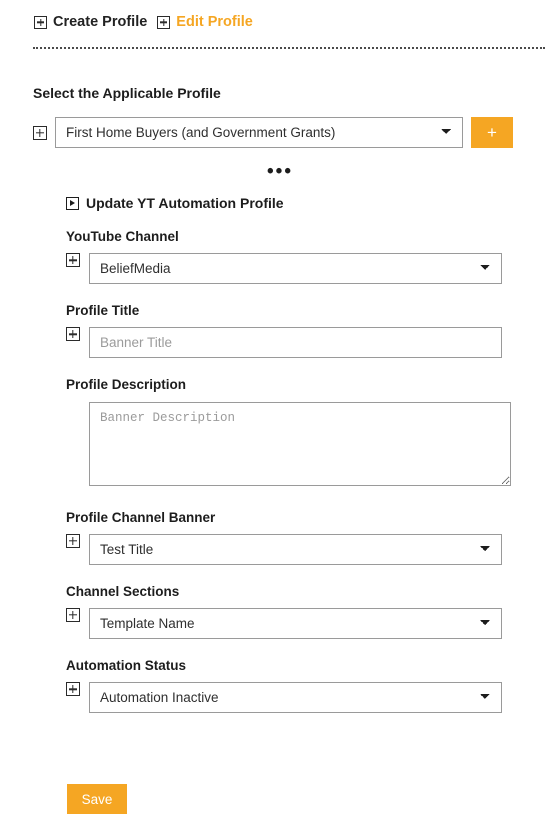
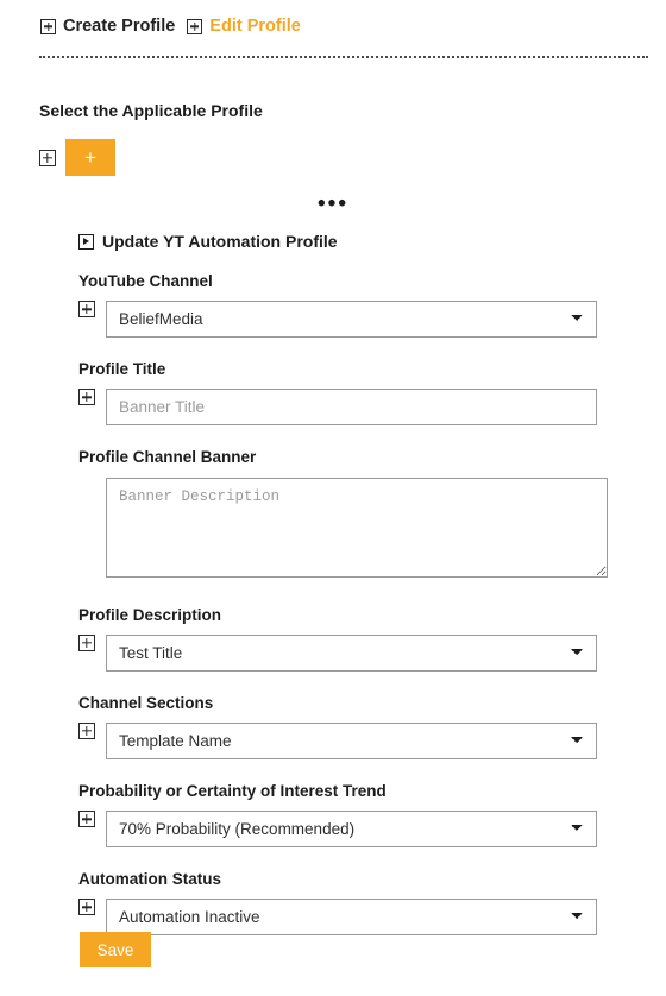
  Create Profile
  Edit Profile
  Select the Applicable Profile
- First Home Buyers (and Government Grants)
  +
  •••
  Update YT Automation Profile
  YouTube Channel
  BeliefMedia
  Profile Title
  Banner Title
- Profile Description
+ Profile Channel Banner
  Banner Description
- Profile Channel Banner
+ Profile Description
  Test Title
  Channel Sections
  Template Name
+ Probability or Certainty of Interest Trend
+ 70% Probability (Recommended)
  Automation Status
  Automation Inactive
  Save
